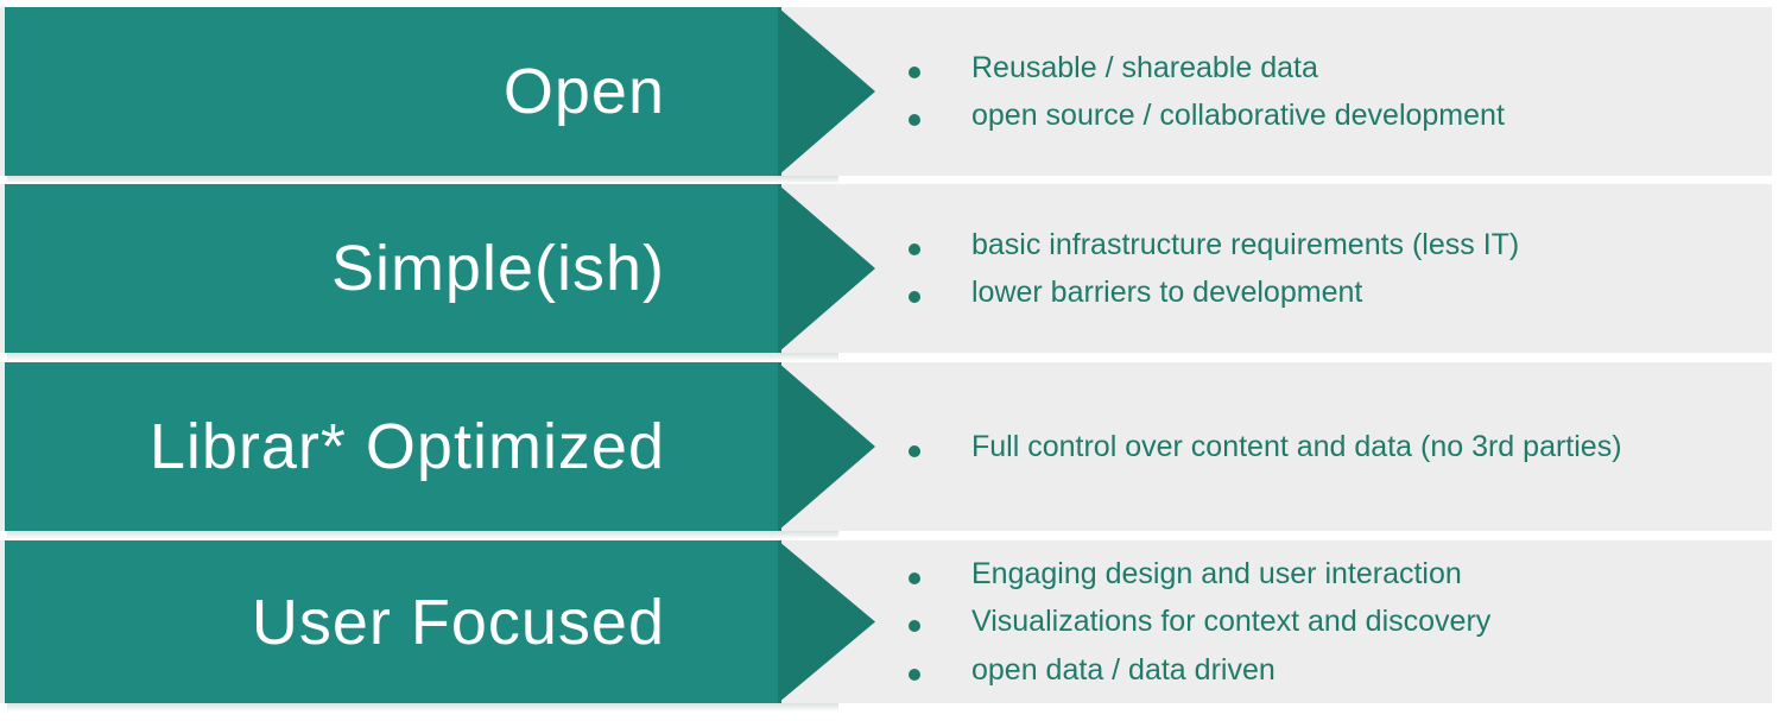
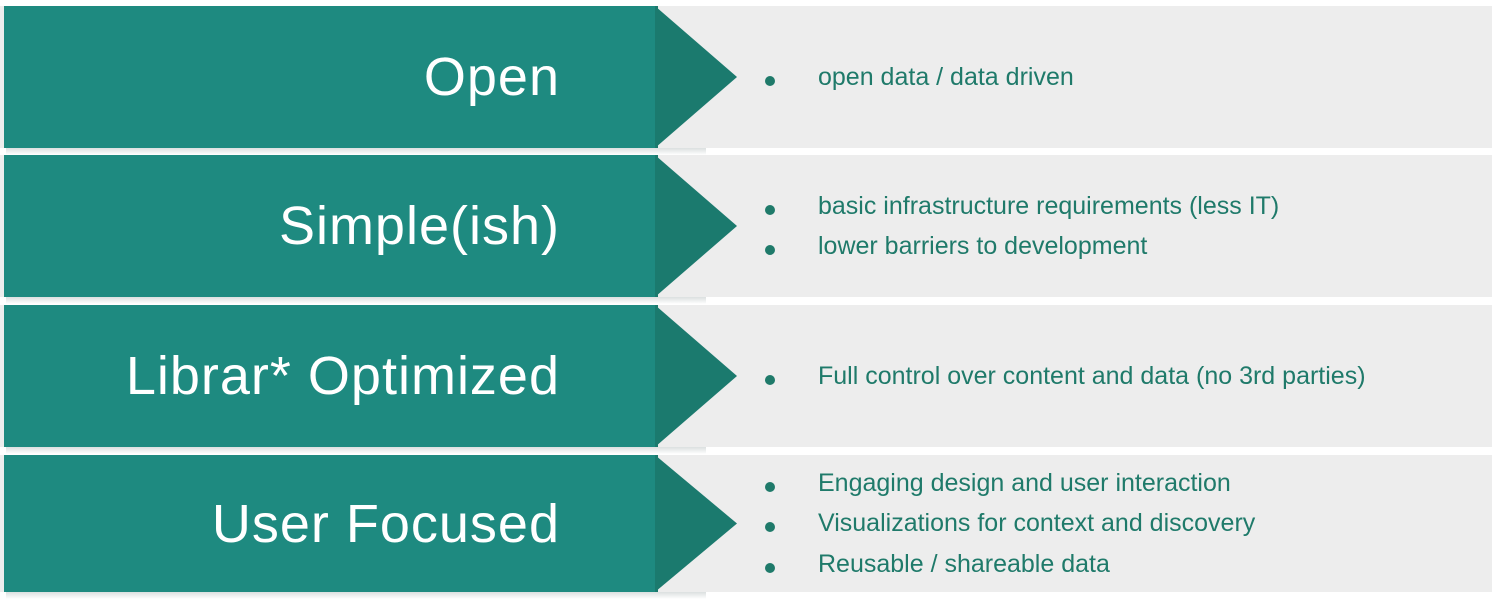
  Open
- Reusable / shareable data
+ open data / data driven
- open source / collaborative development
  Simple(ish)
  basic infrastructure requirements (less IT)
  lower barriers to development
  Librar* Optimized
  Full control over content and data (no 3rd parties)
  User Focused
  Engaging design and user interaction
  Visualizations for context and discovery
- open data / data driven
+ Reusable / shareable data
